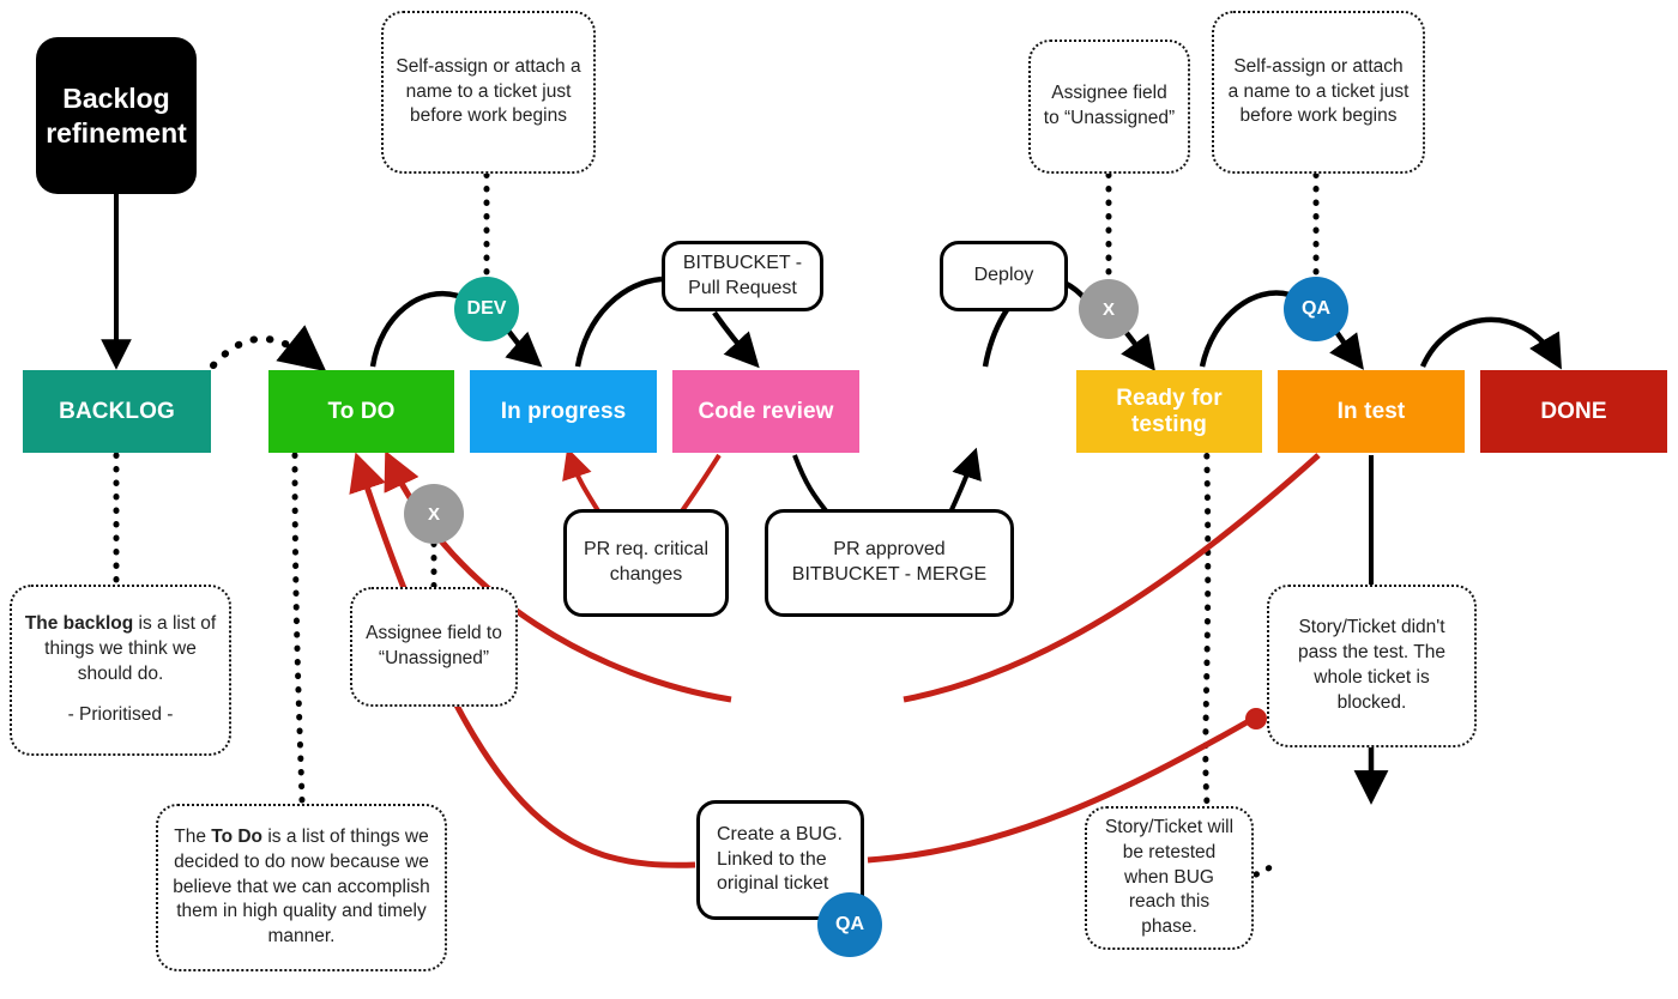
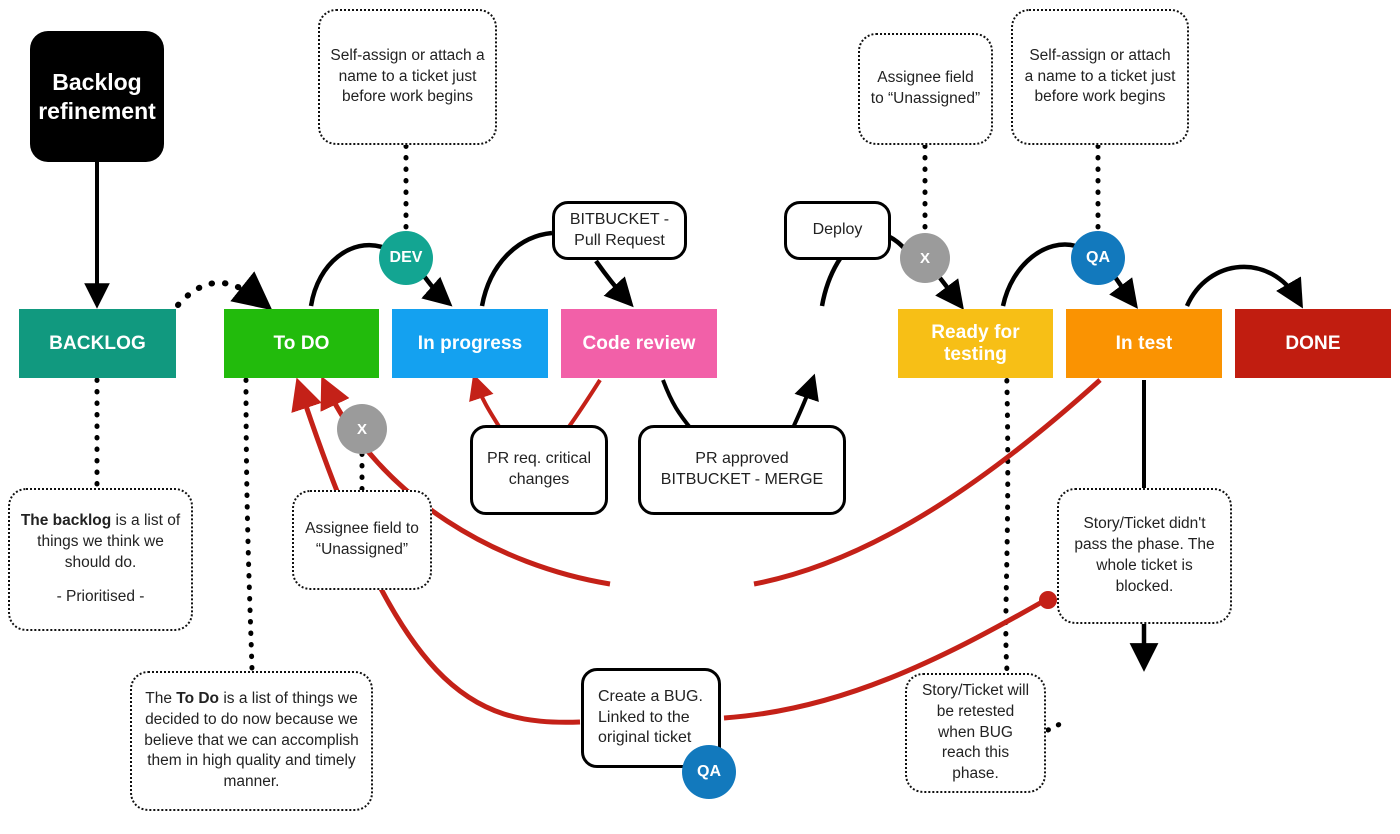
  Backlog refinement
  BACKLOG
  To DO
  In progress
  Code review
  Ready for testing
  In test
  DONE
  DEV
  X
  X
  QA
  QA
  BITBUCKET - Pull Request
  Deploy
  PR req. critical changes
  PR approved BITBUCKET - MERGE
  Create a BUG. Linked to the original ticket
  Self-assign or attach a name to a ticket just before work begins
  Assignee field to “Unassigned”
  Self-assign or attach a name to a ticket just before work begins
  Assignee field to “Unassigned”
- Story/Ticket didn't pass the test. The whole ticket is blocked.
+ Story/Ticket didn't pass the phase. The whole ticket is blocked.
  Story/Ticket will be retested when BUG reach this phase.
  The backlog is a list of things we think we should do.
  - Prioritised -
  The To Do is a list of things we decided to do now because we believe that we can accomplish them in high quality and timely manner.
